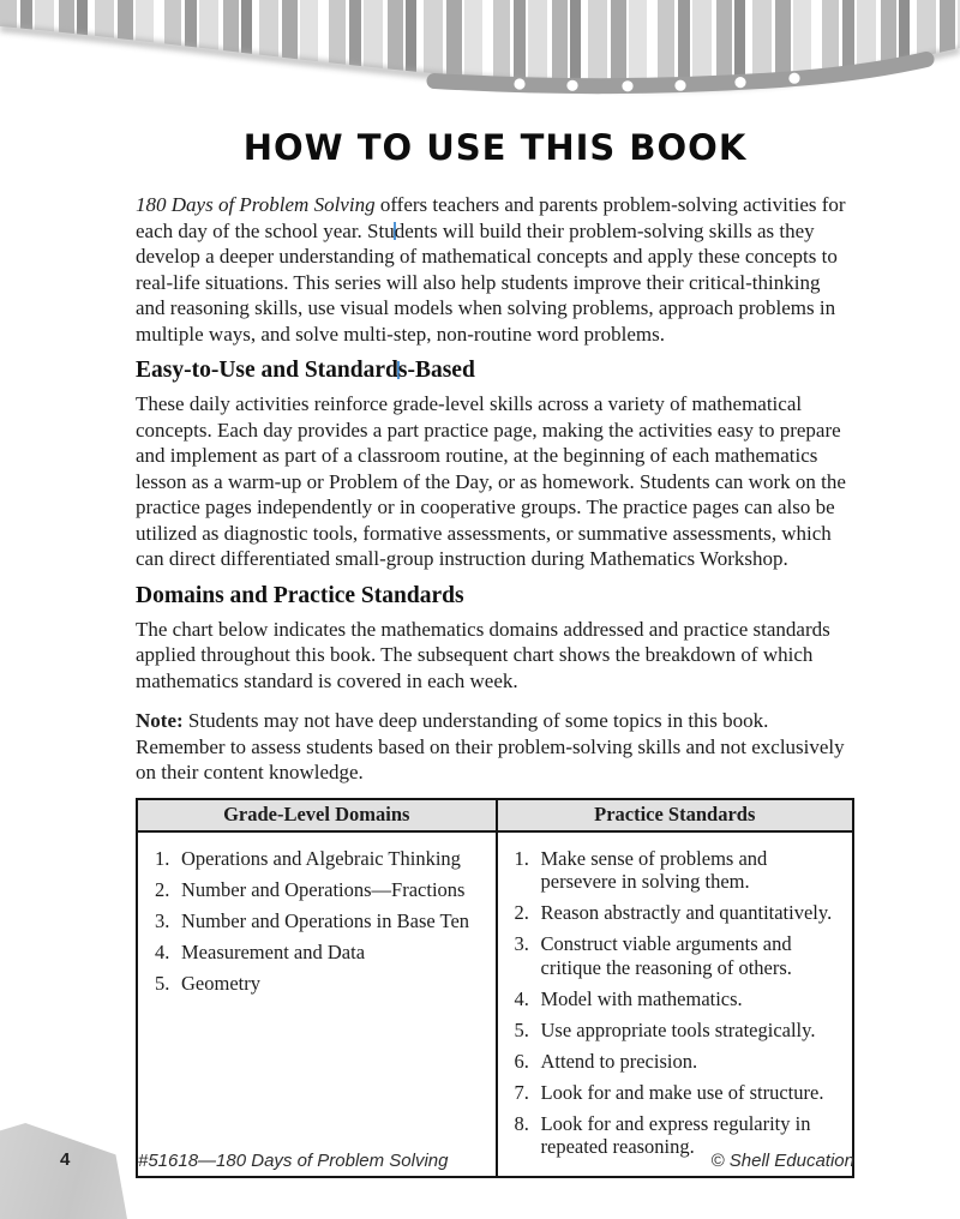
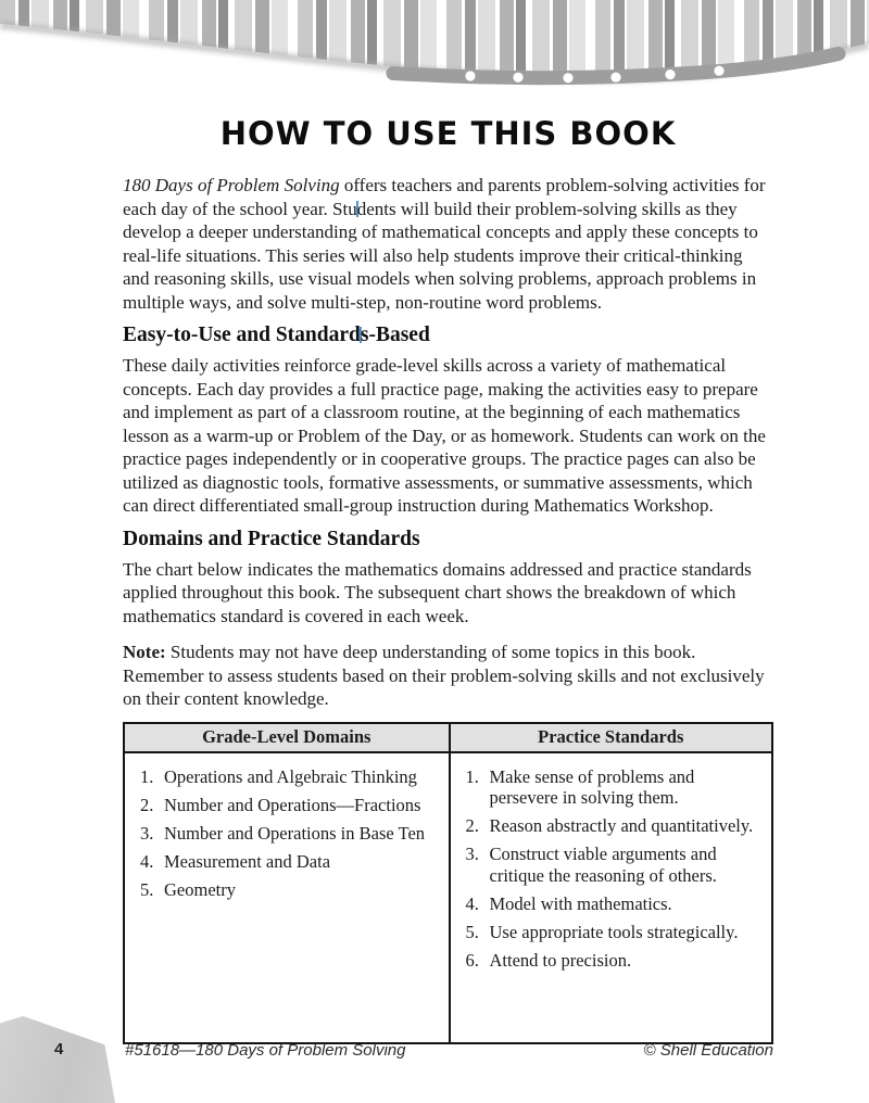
  HOW TO USE THIS BOOK
  180 Days of Problem Solving offers teachers and parents problem-solving activities for each day of the school year. Students will build their problem-solving skills as they develop a deeper understanding of mathematical concepts and apply these concepts to real-life situations. This series will also help students improve their critical-thinking and reasoning skills, use visual models when solving problems, approach problems in multiple ways, and solve multi-step, non-routine word problems.
  Easy-to-Use and Standards-Based
- These daily activities reinforce grade-level skills across a variety of mathematical concepts. Each day provides a part practice page, making the activities easy to prepare and implement as part of a classroom routine, at the beginning of each mathematics lesson as a warm-up or Problem of the Day, or as homework. Students can work on the practice pages independently or in cooperative groups. The practice pages can also be utilized as diagnostic tools, formative assessments, or summative assessments, which can direct differentiated small-group instruction during Mathematics Workshop.
+ These daily activities reinforce grade-level skills across a variety of mathematical concepts. Each day provides a full practice page, making the activities easy to prepare and implement as part of a classroom routine, at the beginning of each mathematics lesson as a warm-up or Problem of the Day, or as homework. Students can work on the practice pages independently or in cooperative groups. The practice pages can also be utilized as diagnostic tools, formative assessments, or summative assessments, which can direct differentiated small-group instruction during Mathematics Workshop.
  Domains and Practice Standards
  The chart below indicates the mathematics domains addressed and practice standards applied throughout this book. The subsequent chart shows the breakdown of which mathematics standard is covered in each week.
  Note: Students may not have deep understanding of some topics in this book. Remember to assess students based on their problem-solving skills and not exclusively on their content knowledge.
  Grade-Level Domains
  Practice Standards
  1.
  Operations and Algebraic Thinking
  2.
  Number and Operations—Fractions
  3.
  Number and Operations in Base Ten
  4.
  Measurement and Data
  5.
  Geometry
  1.
  Make sense of problems and persevere in solving them.
  2.
  Reason abstractly and quantitatively.
  3.
  Construct viable arguments and critique the reasoning of others.
  4.
  Model with mathematics.
  5.
  Use appropriate tools strategically.
  6.
  Attend to precision.
- 7.
- Look for and make use of structure.
- 8.
- Look for and express regularity in repeated reasoning.
  4
  #51618—180 Days of Problem Solving
  © Shell Education
